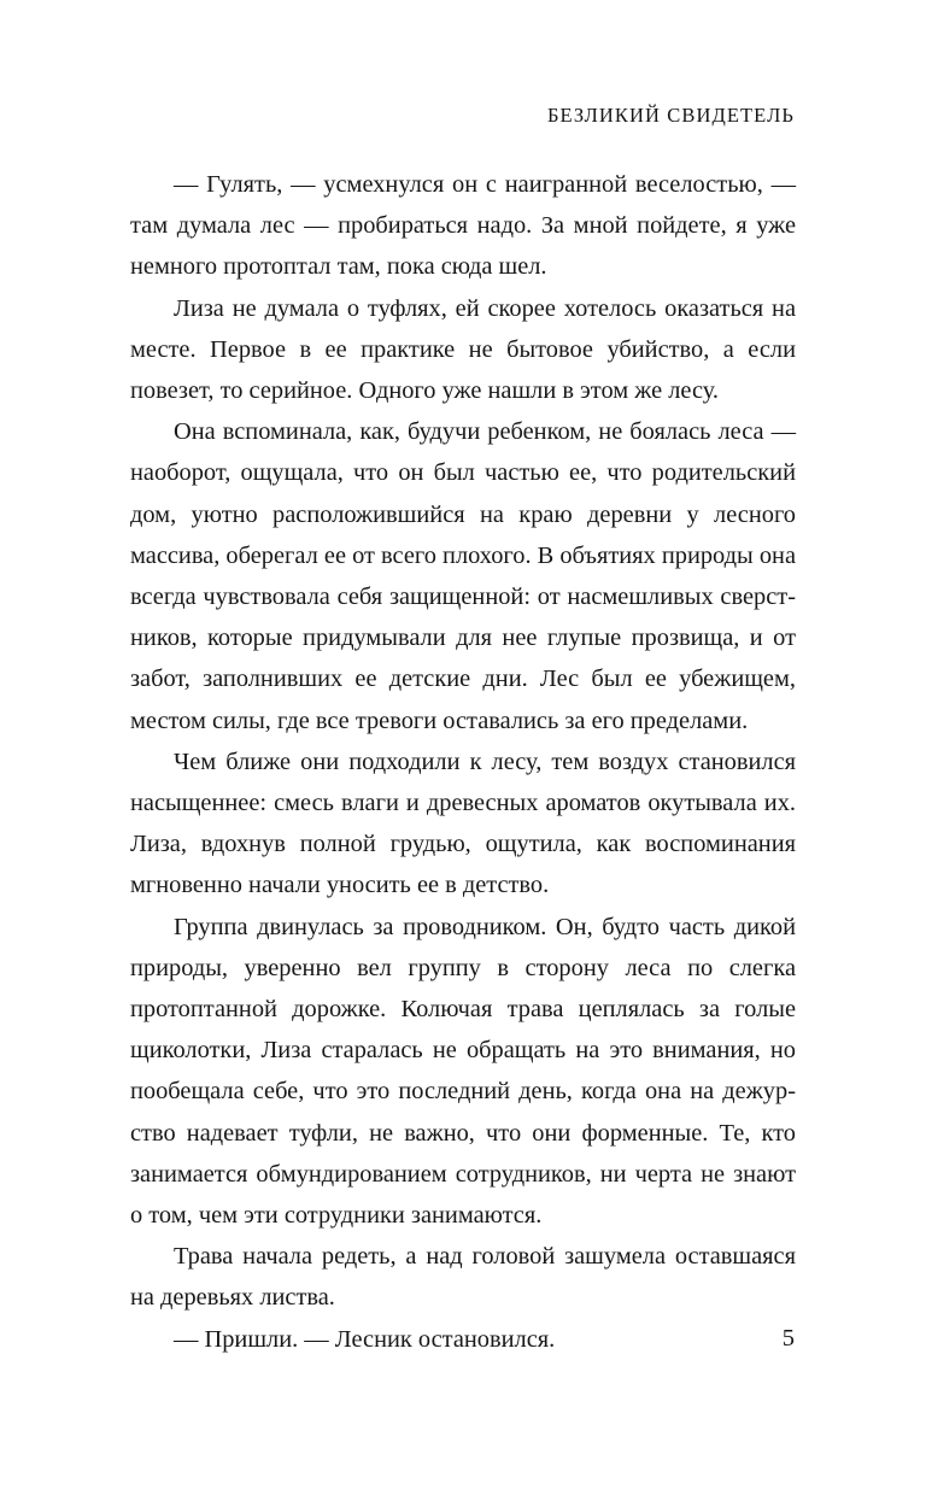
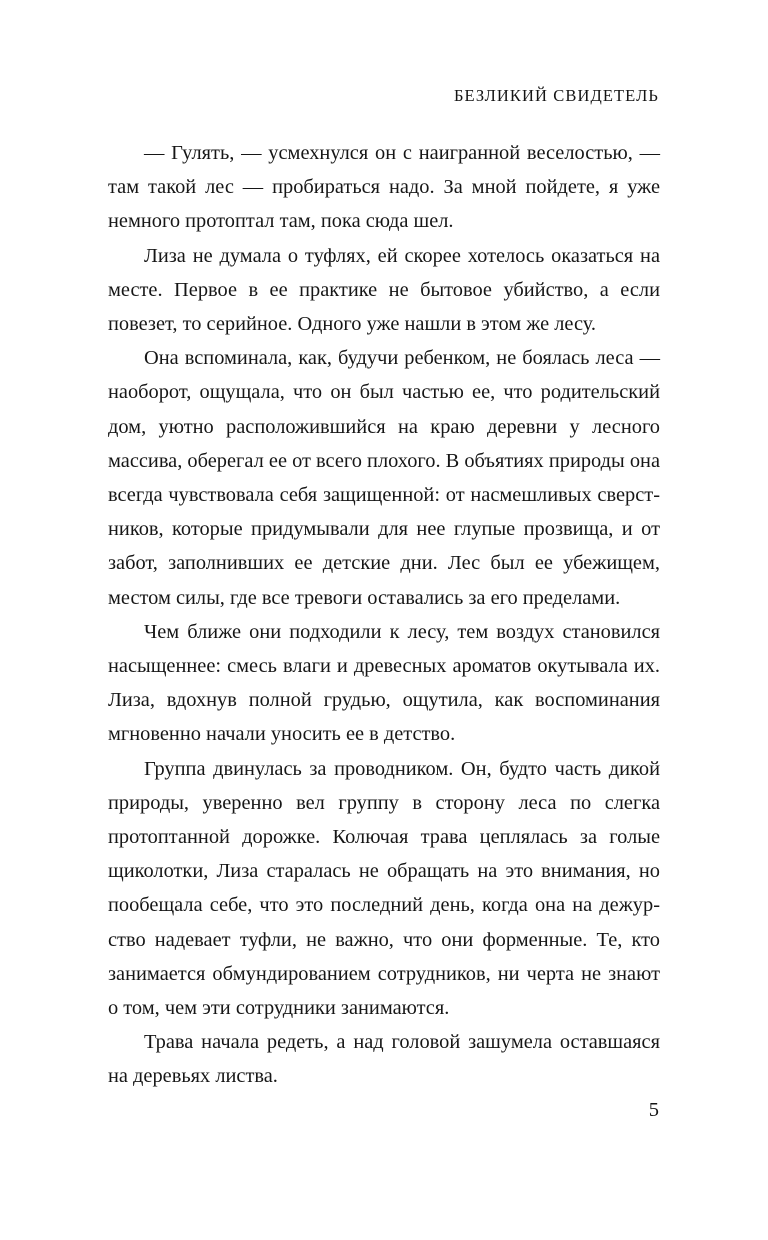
  БЕЗЛИКИЙ СВИДЕТЕЛЬ
- — Гулять, — усмехнулся он с наигранной весело­стью, — там думала лес — пробираться надо. За мной пойдете, я уже немного протоптал там, пока сюда шел.
+ — Гулять, — усмехнулся он с наигранной весело­стью, — там такой лес — пробираться надо. За мной пойдете, я уже немного протоптал там, пока сюда шел.
  Лиза не думала о туфлях, ей скорее хотелось ока­заться на месте. Первое в ее практике не бытовое убийство, а если повезет, то серийное. Одного уже нашли в этом же лесу.
  Она вспоминала, как, будучи ребенком, не боя­лась леса — наоборот, ощущала, что он был частью ее, что родительский дом, уютно расположившийся на краю деревни у лесного массива, оберегал ее от всего плохого. В объятиях природы она всегда чув­ствовала себя защищенной: от насмешливых сверст­ников, которые придумывали для нее глупые про­звища, и от забот, заполнивших ее детские дни. Лес был ее убежищем, местом силы, где все тревоги оставались за его пределами.
  Чем ближе они подходили к лесу, тем воздух ста­новился насыщеннее: смесь влаги и древесных аро­матов окутывала их. Лиза, вдохнув полной грудью, ощутила, как воспоминания мгновенно начали уно­сить ее в детство.
  Группа двинулась за проводником. Он, будто часть дикой природы, уверенно вел группу в сто­рону леса по слегка протоптанной дорожке. Колю­чая трава цеплялась за голые щиколотки, Лиза ста­ралась не обращать на это внимания, но пообещала себе, что это последний день, когда она на дежур­ство надевает туфли, не важно, что они форменные. Те, кто занимается обмундированием сотрудников, ни черта не знают о том, чем эти сотрудники зани­маются.
  Трава начала редеть, а над головой зашумела оставшаяся на деревьях листва.
- — Пришли. — Лесник остановился.
  5
